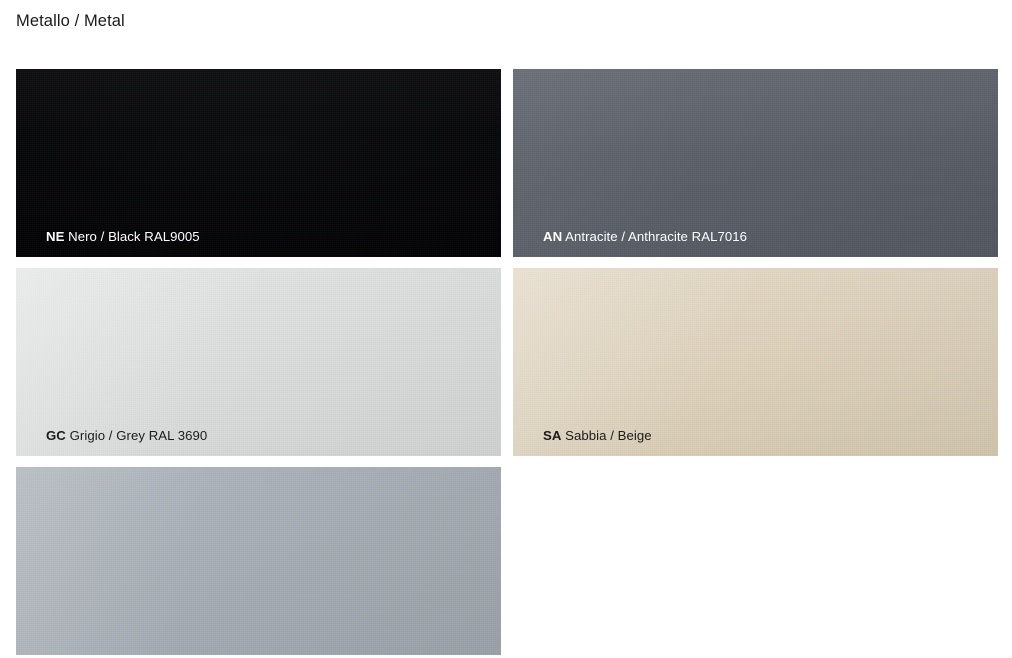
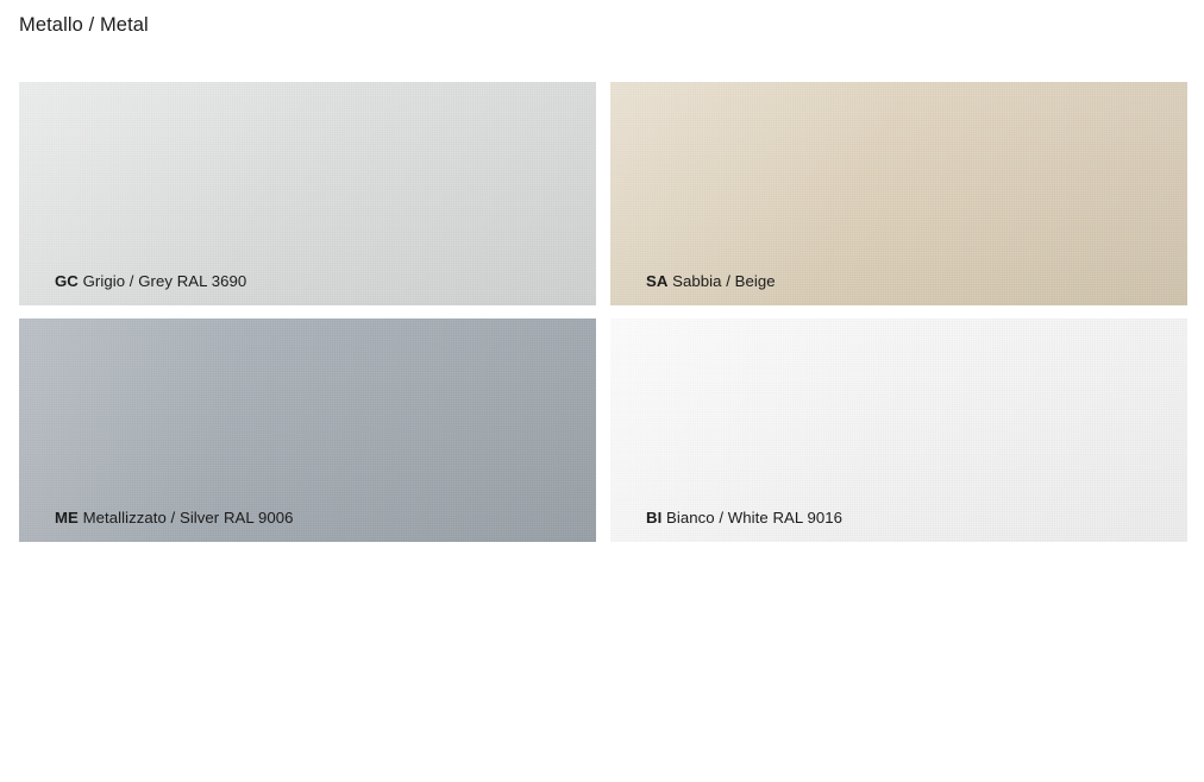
  Metallo / Metal
- NE Nero / Black RAL9005
- AN Antracite / Anthracite RAL7016
  GC Grigio / Grey RAL 3690
  SA Sabbia / Beige
+ ME Metallizzato / Silver RAL 9006
+ BI Bianco / White RAL 9016
